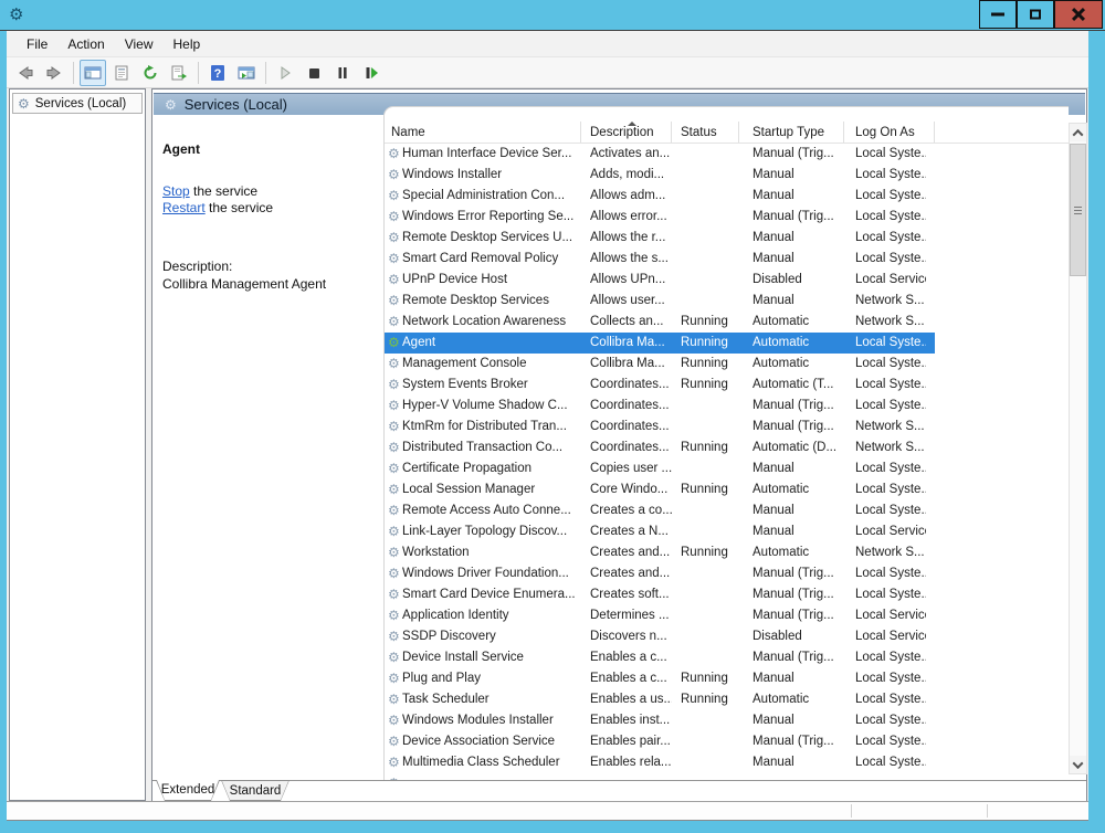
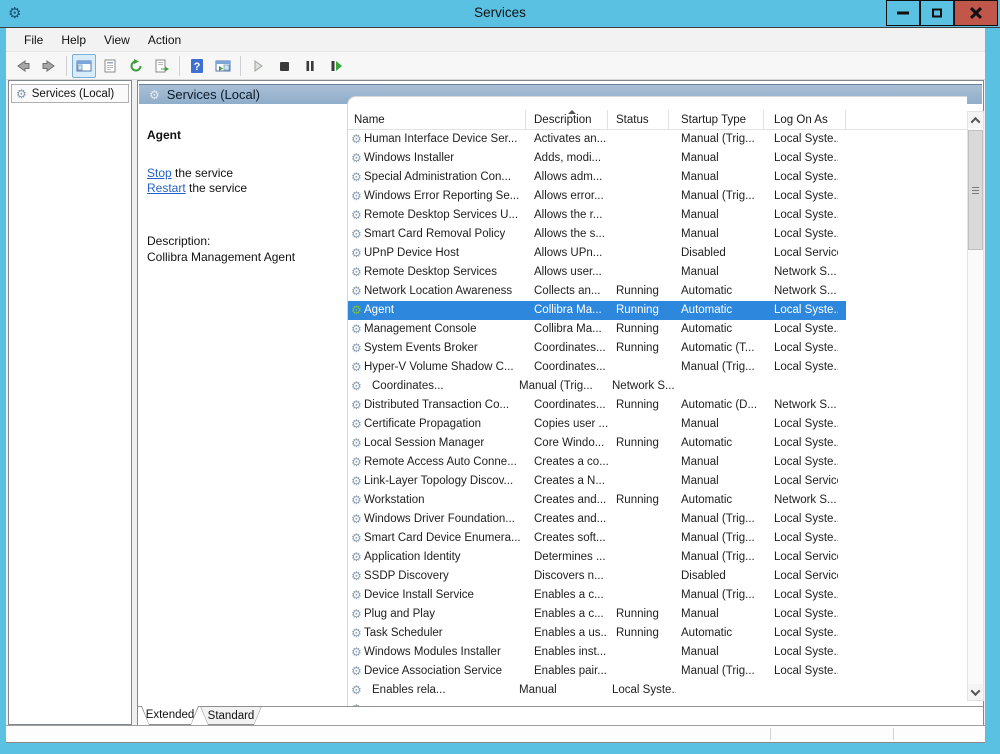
  ⚙
+ Services
  File
- Action
+ Help
  View
- Help
+ Action
  ?
  ⚙
  Services (Local)
  ⚙
  Services (Local)
  Agent
  Stop the service
  Restart the service
  Description:
  Collibra Management Agent
  Name
  Description
  Status
  Startup Type
  Log On As
  ⚙
  Human Interface Device Ser...
  Activates an...
  Manual (Trig...
  Local Syste.
  ⚙
  Windows Installer
  Adds, modi...
  Manual
  Local Syste.
  ⚙
  Special Administration Con...
  Allows adm...
  Manual
  Local Syste.
  ⚙
  Windows Error Reporting Se...
  Allows error...
  Manual (Trig...
  Local Syste.
  ⚙
  Remote Desktop Services U...
  Allows the r...
  Manual
  Local Syste.
  ⚙
  Smart Card Removal Policy
  Allows the s...
  Manual
  Local Syste.
  ⚙
  UPnP Device Host
  Allows UPn...
  Disabled
  Local Servic
  ⚙
  Remote Desktop Services
  Allows user...
  Manual
  Network S...
  ⚙
  Network Location Awareness
  Collects an...
  Running
  Automatic
  Network S...
  ⚙
  Agent
  Collibra Ma...
  Running
  Automatic
  Local Syste.
  ⚙
  Management Console
  Collibra Ma...
  Running
  Automatic
  Local Syste.
  ⚙
  System Events Broker
  Coordinates...
  Running
  Automatic (T...
  Local Syste.
  ⚙
  Hyper-V Volume Shadow C...
  Coordinates...
  Manual (Trig...
  Local Syste.
  ⚙
- KtmRm for Distributed Tran...
  Coordinates...
  Manual (Trig...
  Network S...
  ⚙
  Distributed Transaction Co...
  Coordinates...
  Running
  Automatic (D...
  Network S...
  ⚙
  Certificate Propagation
  Copies user ...
  Manual
  Local Syste.
  ⚙
  Local Session Manager
  Core Windo...
  Running
  Automatic
  Local Syste.
  ⚙
  Remote Access Auto Conne...
  Creates a co...
  Manual
  Local Syste.
  ⚙
  Link-Layer Topology Discov...
  Creates a N...
  Manual
  Local Servic
  ⚙
  Workstation
  Creates and...
  Running
  Automatic
  Network S...
  ⚙
  Windows Driver Foundation...
  Creates and...
  Manual (Trig...
  Local Syste.
  ⚙
  Smart Card Device Enumera...
  Creates soft...
  Manual (Trig...
  Local Syste.
  ⚙
  Application Identity
  Determines ...
  Manual (Trig...
  Local Servic
  ⚙
  SSDP Discovery
  Discovers n...
  Disabled
  Local Servic
  ⚙
  Device Install Service
  Enables a c...
  Manual (Trig...
  Local Syste.
  ⚙
  Plug and Play
  Enables a c...
  Running
  Manual
  Local Syste.
  ⚙
  Task Scheduler
  Enables a us..
  Running
  Automatic
  Local Syste.
  ⚙
  Windows Modules Installer
  Enables inst...
  Manual
  Local Syste.
  ⚙
  Device Association Service
  Enables pair...
  Manual (Trig...
  Local Syste.
  ⚙
- Multimedia Class Scheduler
  Enables rela...
  Manual
  Local Syste.
  Extended
  Standard
